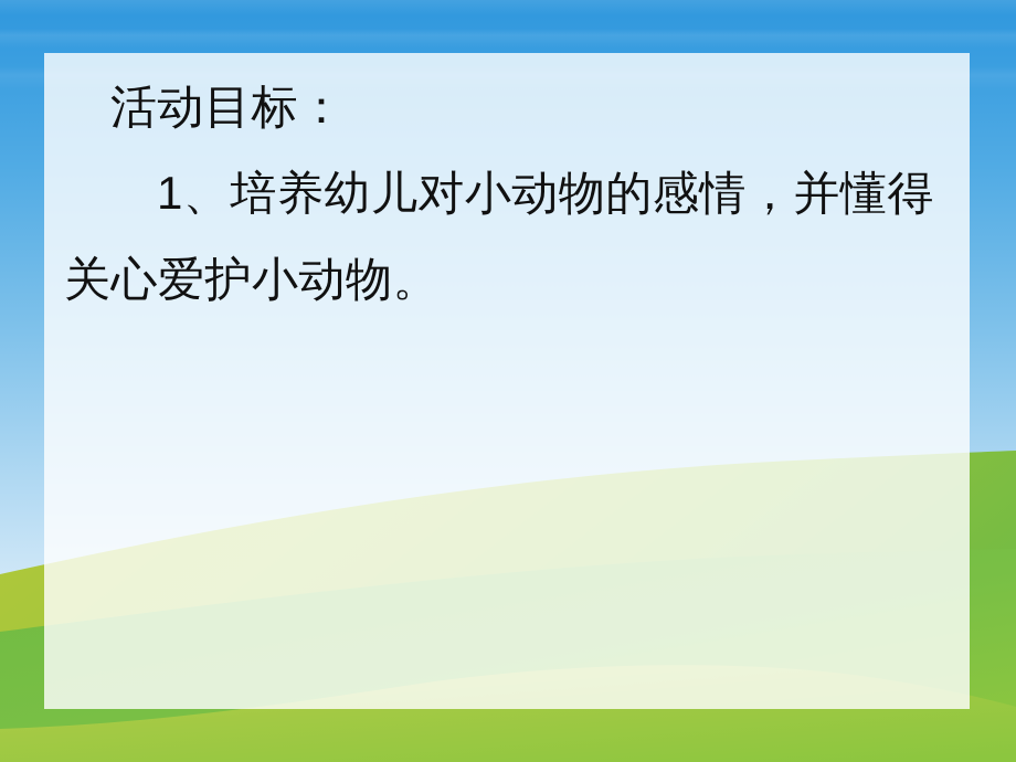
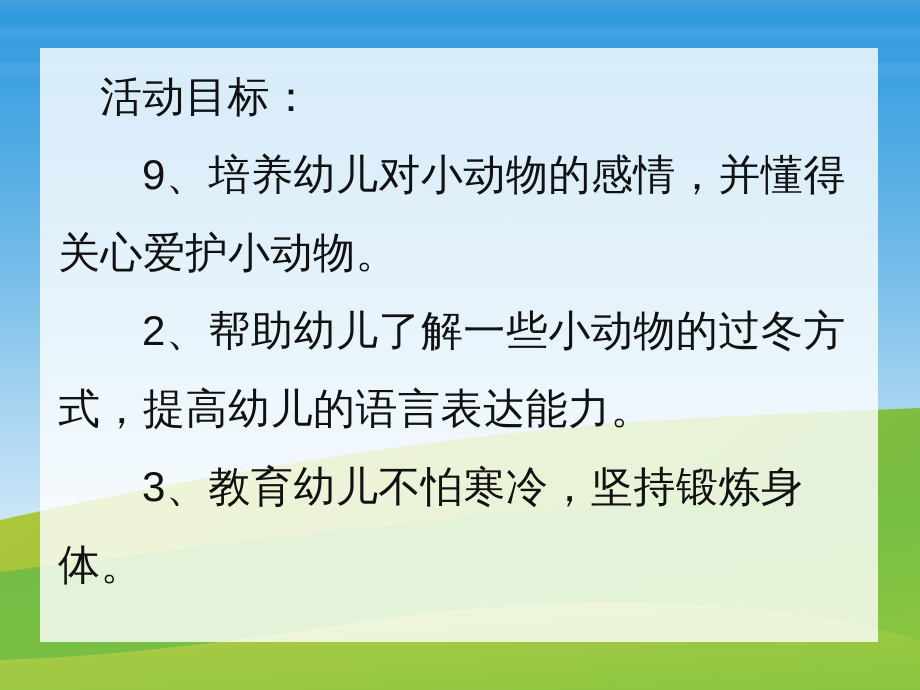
  活动目标：
- 1、培养幼儿对小动物的感情，并懂得关心爱护小动物。
+ 9、培养幼儿对小动物的感情，并懂得关心爱护小动物。
+ 2、帮助幼儿了解一些小动物的过冬方式，提高幼儿的语言表达能力。
+ 3、教育幼儿不怕寒冷，坚持锻炼身体。
